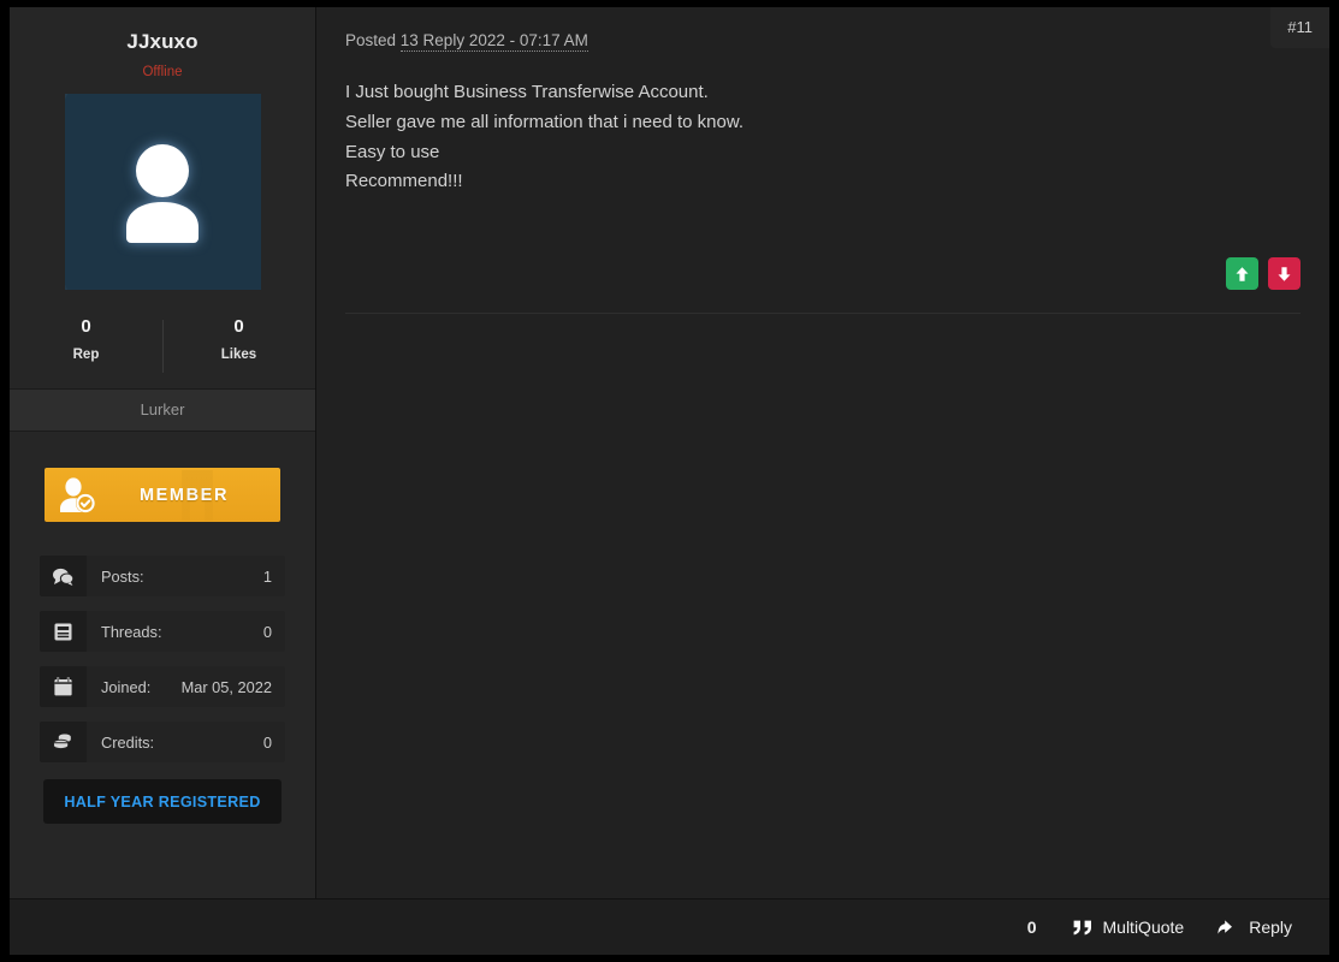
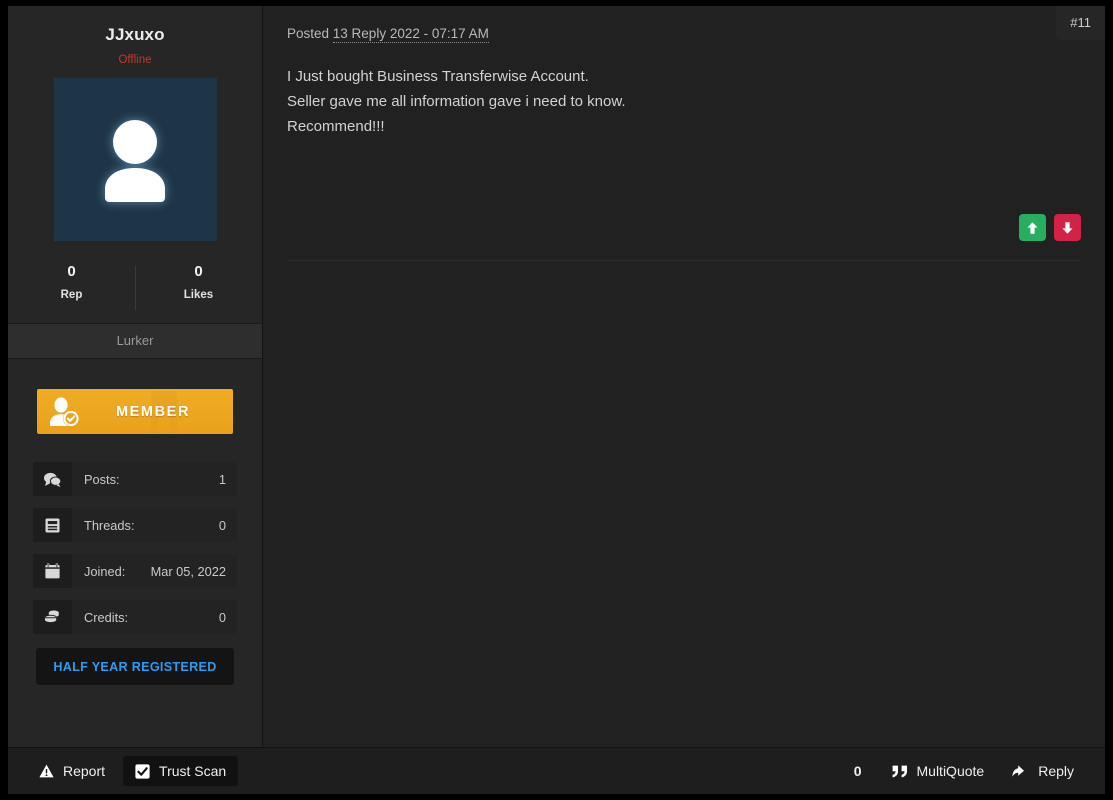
  JJxuxo
  Offline
  0
  Rep
  0
  Likes
  Lurker
  MEMBER
  Posts:
  1
  Threads:
  0
  Joined:
  Mar 05, 2022
  Credits:
  0
  HALF YEAR REGISTERED
  Posted 13 Reply 2022 - 07:17 AM
  #11
  I Just bought Business Transferwise Account.
- Seller gave me all information that i need to know.
+ Seller gave me all information gave i need to know.
- Easy to use
  Recommend!!!
+ Report
+ Trust Scan
  0
  MultiQuote
  Reply
